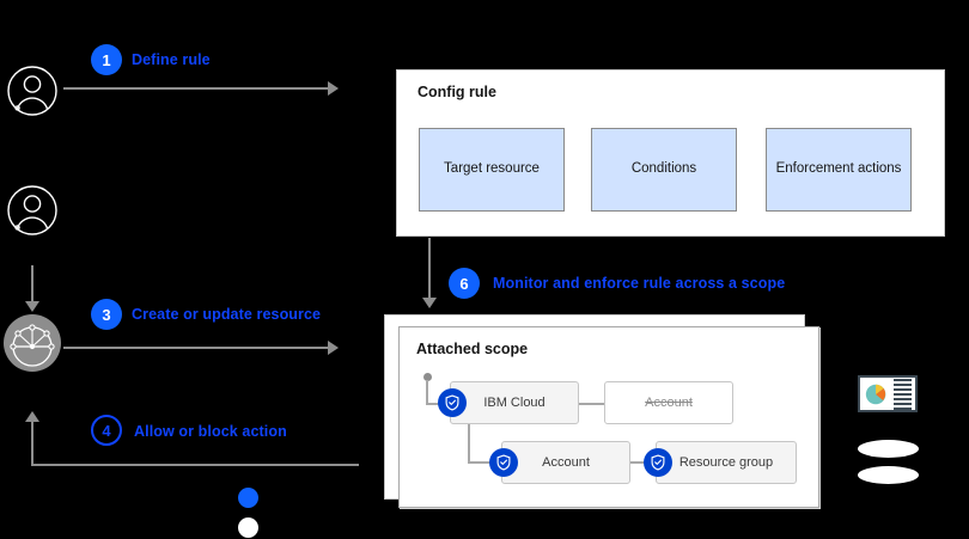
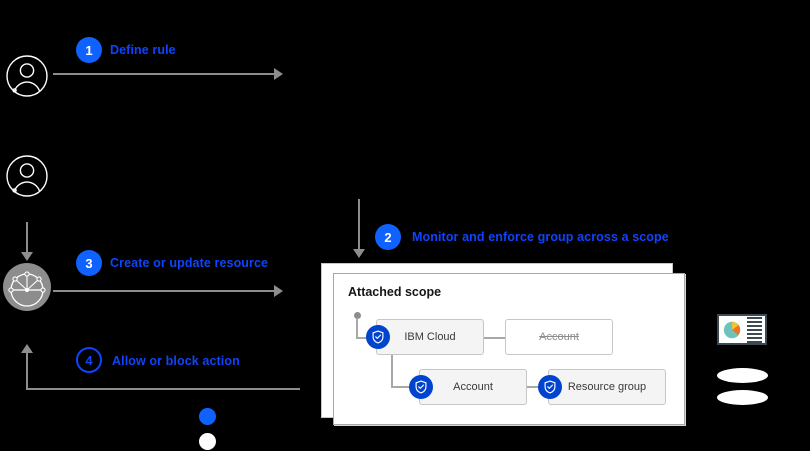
  1
  Define rule
  3
  Create or update resource
  4
  Allow or block action
- Config rule
- Target resource
- Conditions
- Enforcement actions
- 6
+ 2
- Monitor and enforce rule across a scope
+ Monitor and enforce group across a scope
  Attached scope
  IBM Cloud
  Account
  Account
  Resource group
